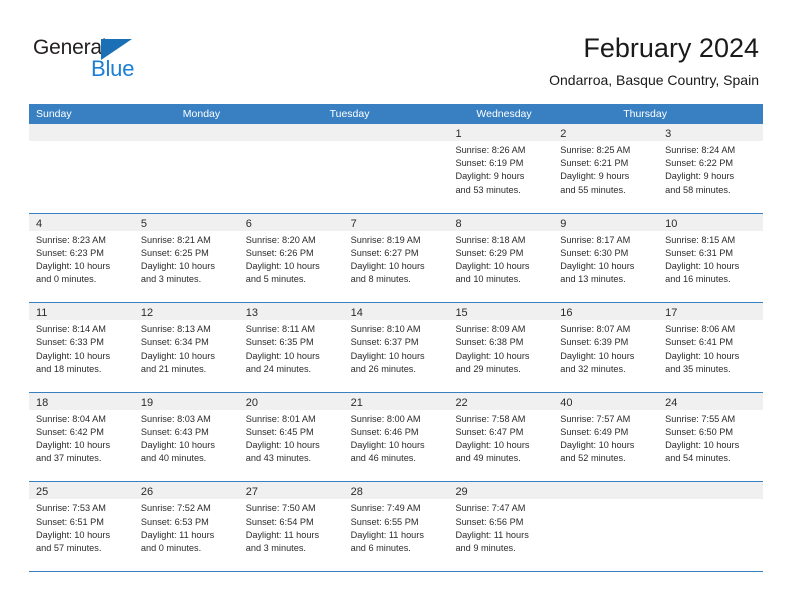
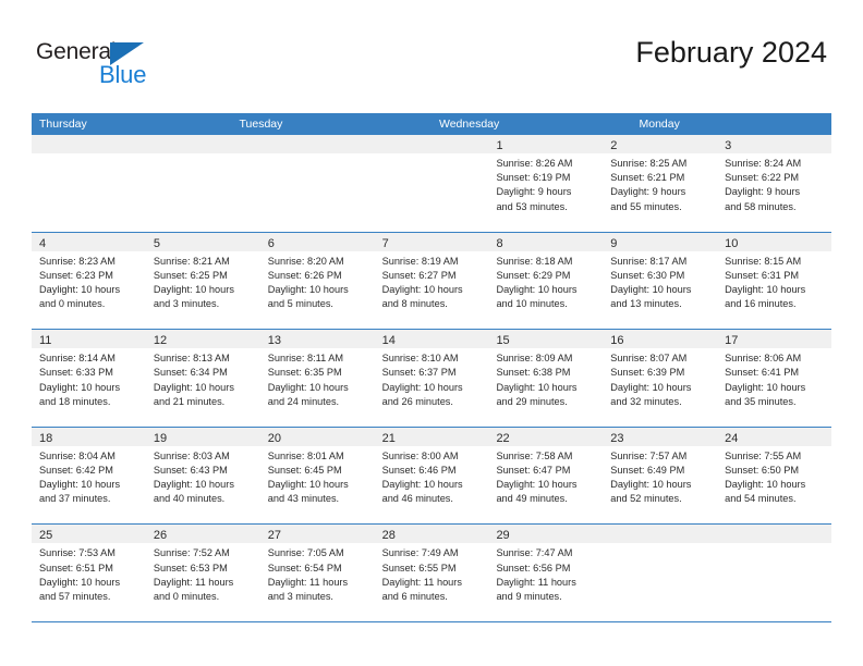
  General
  Blue
  February 2024
- Ondarroa, Basque Country, Spain
- Sunday
- Monday
+ Thursday
  Tuesday
  Wednesday
- Thursday
+ Monday
  1
  Sunrise: 8:26 AM
  Sunset: 6:19 PM
  Daylight: 9 hours
  and 53 minutes.
  2
  Sunrise: 8:25 AM
  Sunset: 6:21 PM
  Daylight: 9 hours
  and 55 minutes.
  3
  Sunrise: 8:24 AM
  Sunset: 6:22 PM
  Daylight: 9 hours
  and 58 minutes.
  4
  Sunrise: 8:23 AM
  Sunset: 6:23 PM
  Daylight: 10 hours
  and 0 minutes.
  5
  Sunrise: 8:21 AM
  Sunset: 6:25 PM
  Daylight: 10 hours
  and 3 minutes.
  6
  Sunrise: 8:20 AM
  Sunset: 6:26 PM
  Daylight: 10 hours
  and 5 minutes.
  7
  Sunrise: 8:19 AM
  Sunset: 6:27 PM
  Daylight: 10 hours
  and 8 minutes.
  8
  Sunrise: 8:18 AM
  Sunset: 6:29 PM
  Daylight: 10 hours
  and 10 minutes.
  9
  Sunrise: 8:17 AM
  Sunset: 6:30 PM
  Daylight: 10 hours
  and 13 minutes.
  10
  Sunrise: 8:15 AM
  Sunset: 6:31 PM
  Daylight: 10 hours
  and 16 minutes.
  11
  Sunrise: 8:14 AM
  Sunset: 6:33 PM
  Daylight: 10 hours
  and 18 minutes.
  12
  Sunrise: 8:13 AM
  Sunset: 6:34 PM
  Daylight: 10 hours
  and 21 minutes.
  13
  Sunrise: 8:11 AM
  Sunset: 6:35 PM
  Daylight: 10 hours
  and 24 minutes.
  14
  Sunrise: 8:10 AM
  Sunset: 6:37 PM
  Daylight: 10 hours
  and 26 minutes.
  15
  Sunrise: 8:09 AM
  Sunset: 6:38 PM
  Daylight: 10 hours
  and 29 minutes.
  16
  Sunrise: 8:07 AM
  Sunset: 6:39 PM
  Daylight: 10 hours
  and 32 minutes.
  17
  Sunrise: 8:06 AM
  Sunset: 6:41 PM
  Daylight: 10 hours
  and 35 minutes.
  18
  Sunrise: 8:04 AM
  Sunset: 6:42 PM
  Daylight: 10 hours
  and 37 minutes.
  19
  Sunrise: 8:03 AM
  Sunset: 6:43 PM
  Daylight: 10 hours
  and 40 minutes.
  20
  Sunrise: 8:01 AM
  Sunset: 6:45 PM
  Daylight: 10 hours
  and 43 minutes.
  21
  Sunrise: 8:00 AM
  Sunset: 6:46 PM
  Daylight: 10 hours
  and 46 minutes.
  22
  Sunrise: 7:58 AM
  Sunset: 6:47 PM
  Daylight: 10 hours
  and 49 minutes.
- 40
+ 23
  Sunrise: 7:57 AM
  Sunset: 6:49 PM
  Daylight: 10 hours
  and 52 minutes.
  24
  Sunrise: 7:55 AM
  Sunset: 6:50 PM
  Daylight: 10 hours
  and 54 minutes.
  25
  Sunrise: 7:53 AM
  Sunset: 6:51 PM
  Daylight: 10 hours
  and 57 minutes.
  26
  Sunrise: 7:52 AM
  Sunset: 6:53 PM
  Daylight: 11 hours
  and 0 minutes.
  27
- Sunrise: 7:50 AM
+ Sunrise: 7:05 AM
  Sunset: 6:54 PM
  Daylight: 11 hours
  and 3 minutes.
  28
  Sunrise: 7:49 AM
  Sunset: 6:55 PM
  Daylight: 11 hours
  and 6 minutes.
  29
  Sunrise: 7:47 AM
  Sunset: 6:56 PM
  Daylight: 11 hours
  and 9 minutes.
